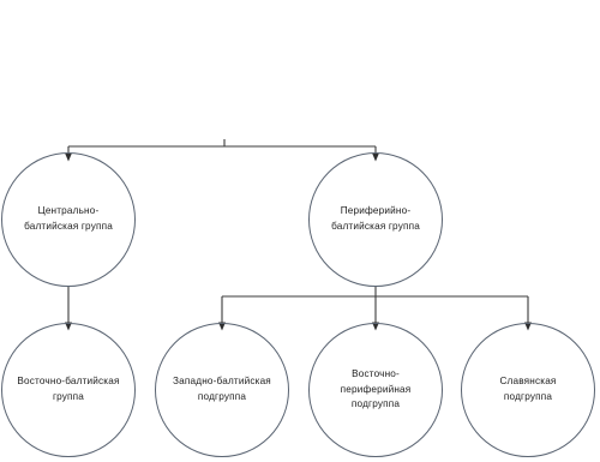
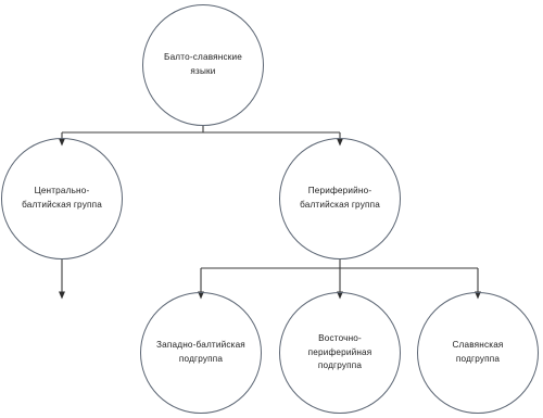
+ Балто-славянские
+ языки
  Центрально-
  балтийская группа
  Периферийно-
  балтийская группа
- Восточно-балтийская
- группа
  Западно-балтийская
  подгруппа
  Восточно-
  периферийная
  подгруппа
  Славянская
  подгруппа
